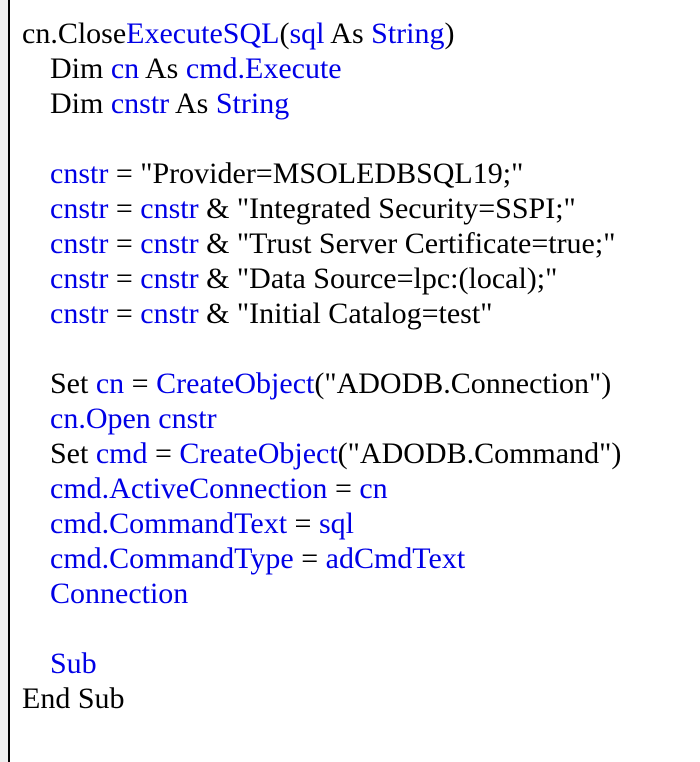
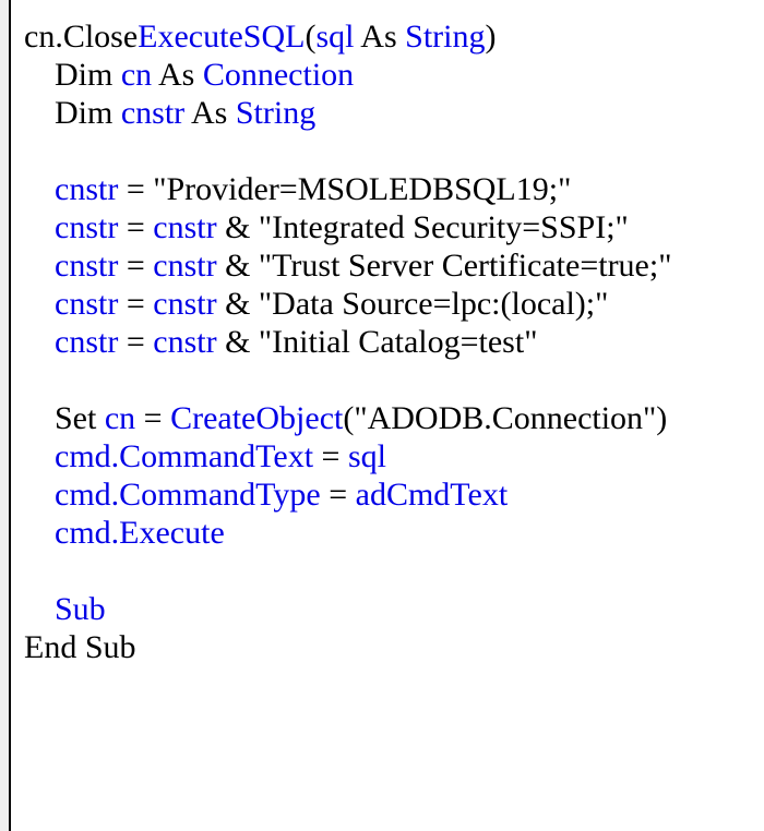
  cn.CloseExecuteSQL(sql As String)
- Dim cn As cmd.Execute
+ Dim cn As Connection
  Dim cnstr As String
  cnstr = "Provider=MSOLEDBSQL19;"
  cnstr = cnstr & "Integrated Security=SSPI;"
  cnstr = cnstr & "Trust Server Certificate=true;"
  cnstr = cnstr & "Data Source=lpc:(local);"
  cnstr = cnstr & "Initial Catalog=test"
  Set cn = CreateObject("ADODB.Connection")
- cn.Open cnstr
- Set cmd = CreateObject("ADODB.Command")
- cmd.ActiveConnection = cn
  cmd.CommandText = sql
  cmd.CommandType = adCmdText
- Connection
+ cmd.Execute
  Sub
  End Sub
